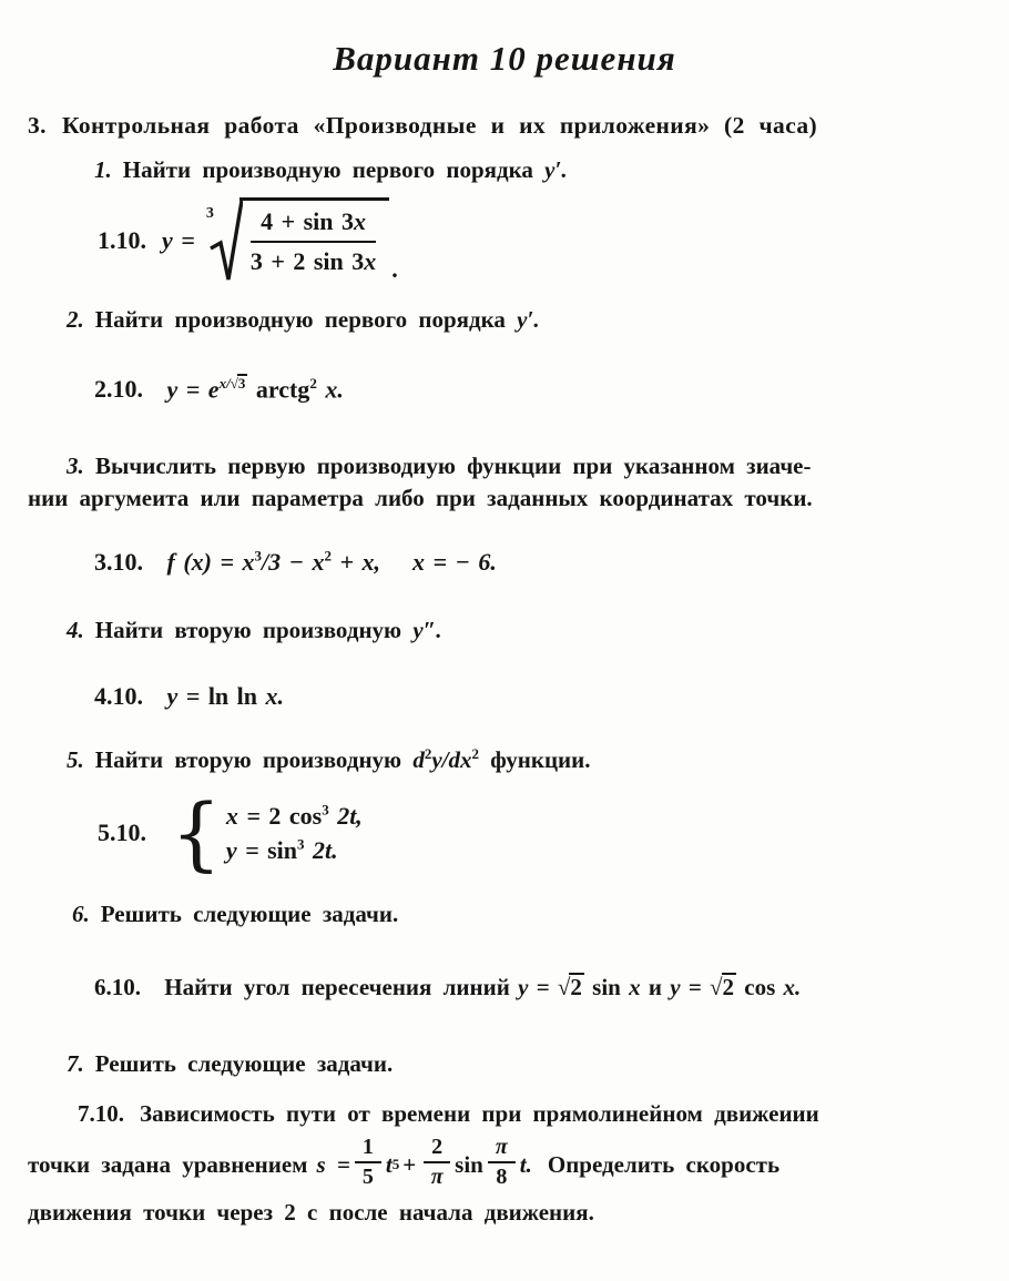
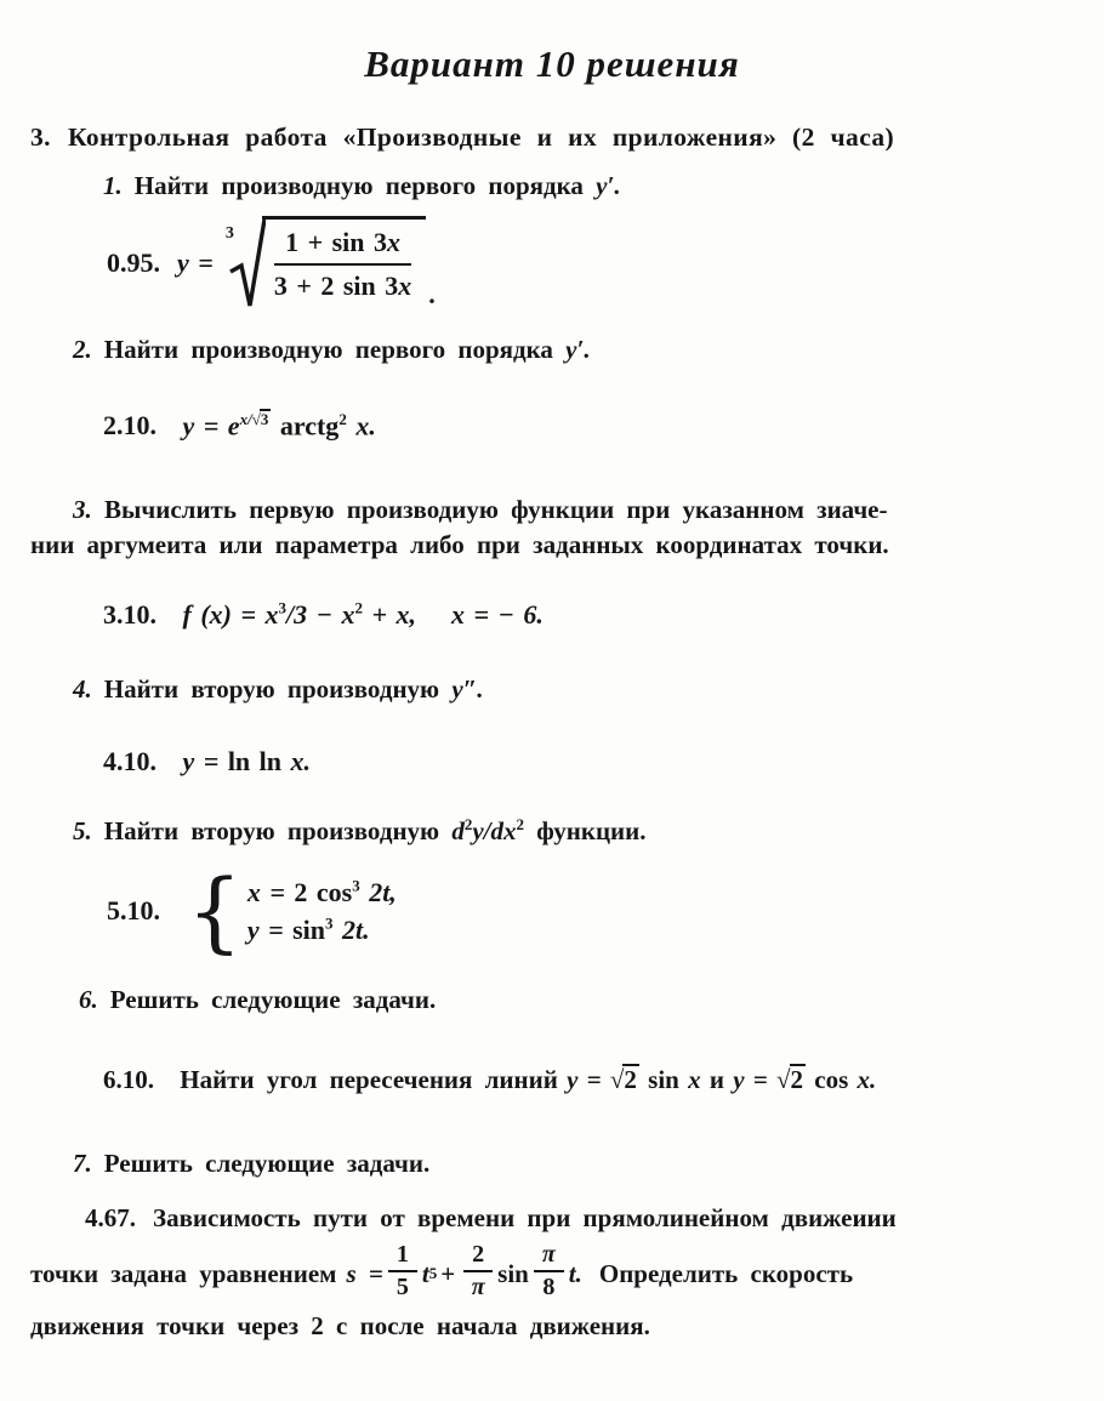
  Вариант 10 решения
  3. Контрольная работа «Производные и их приложения» (2 часа)
  1. Найти производную первого порядка y′.
- 1.10.
+ 0.95.
  y =
  3
- 4 + sin 3x
+ 1 + sin 3x
  3 + 2 sin 3x
  .
  2. Найти производную первого порядка y′.
  2.10. y = ex/√3 arctg2 x.
  3. Вычислить первую производиую функции при указанном зиаче-
  нии аргумеита или параметра либо при заданных координатах точки.
  3.10. f (x) = x3/3 − x2 + x, x = − 6.
  4. Найти вторую производную y″.
  4.10. y = ln ln x.
  5. Найти вторую производную d2y/dx2 функции.
  5.10.
  {
  x = 2 cos3 2t,
  y = sin3 2t.
  6. Решить следующие задачи.
  6.10. Найти угол пересечения линий y = √2 sin x и y = √2 cos x.
  7. Решить следующие задачи.
- 7.10. Зависимость пути от времени при прямолинейном движеиии
+ 4.67. Зависимость пути от времени при прямолинейном движеиии
  точки задана уравнением
  s =
  1
  5
  t
  5
  +
  2
  π
  sin
  π
  8
  t.
  Определить скорость
  движения точки через 2 с после начала движения.
